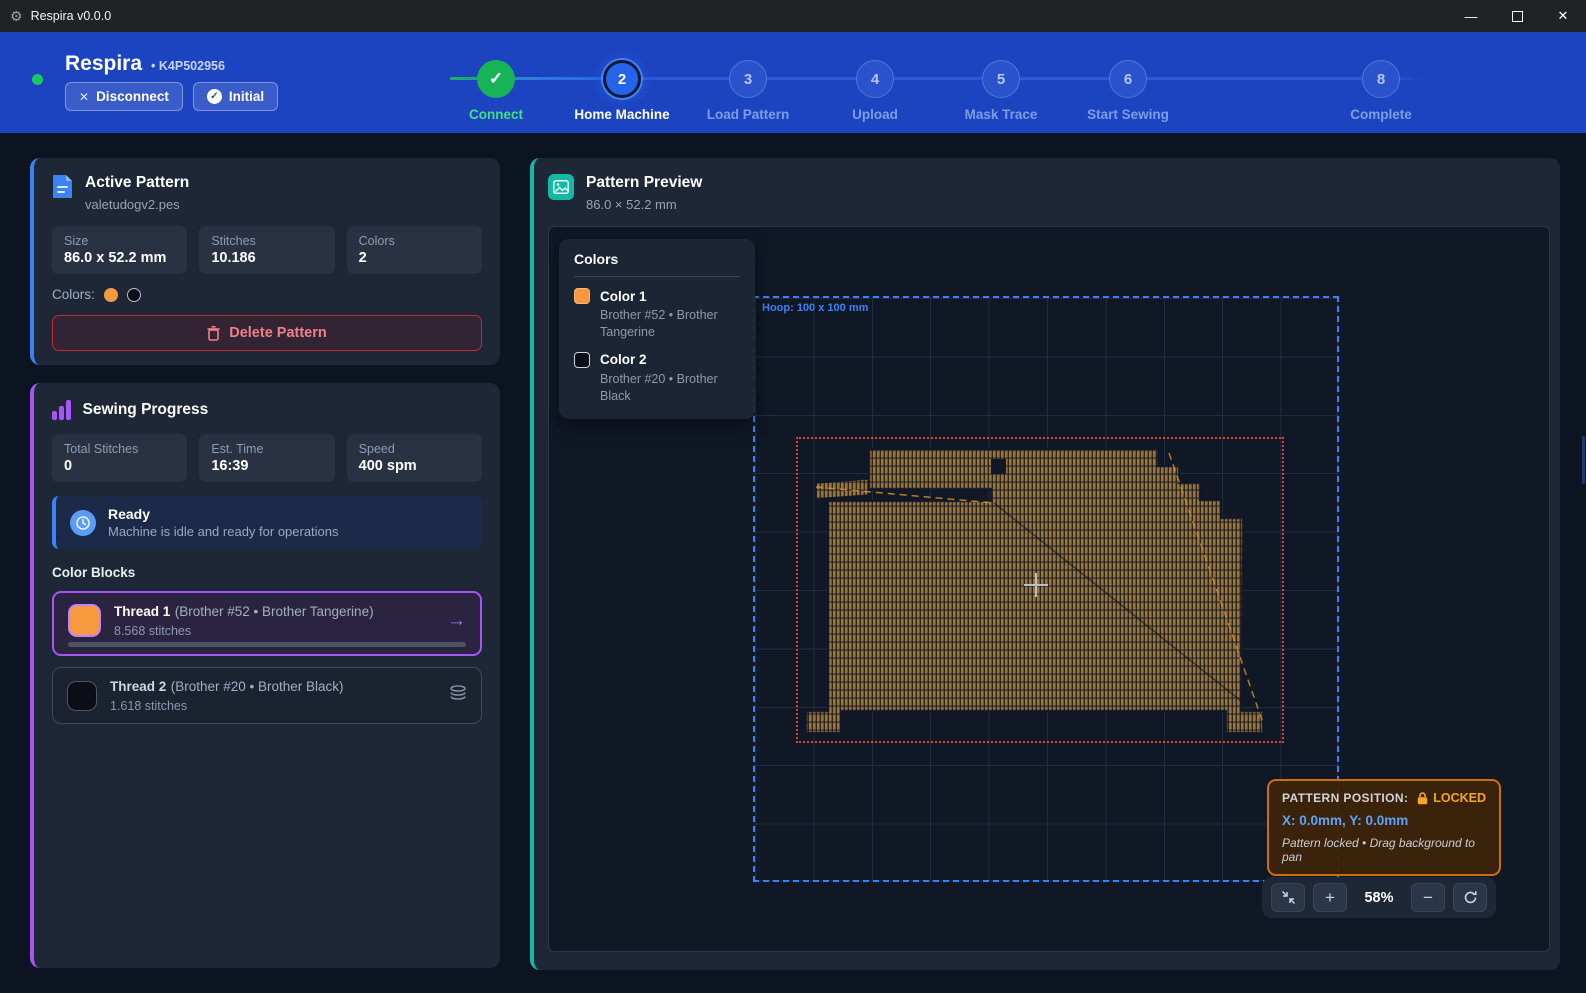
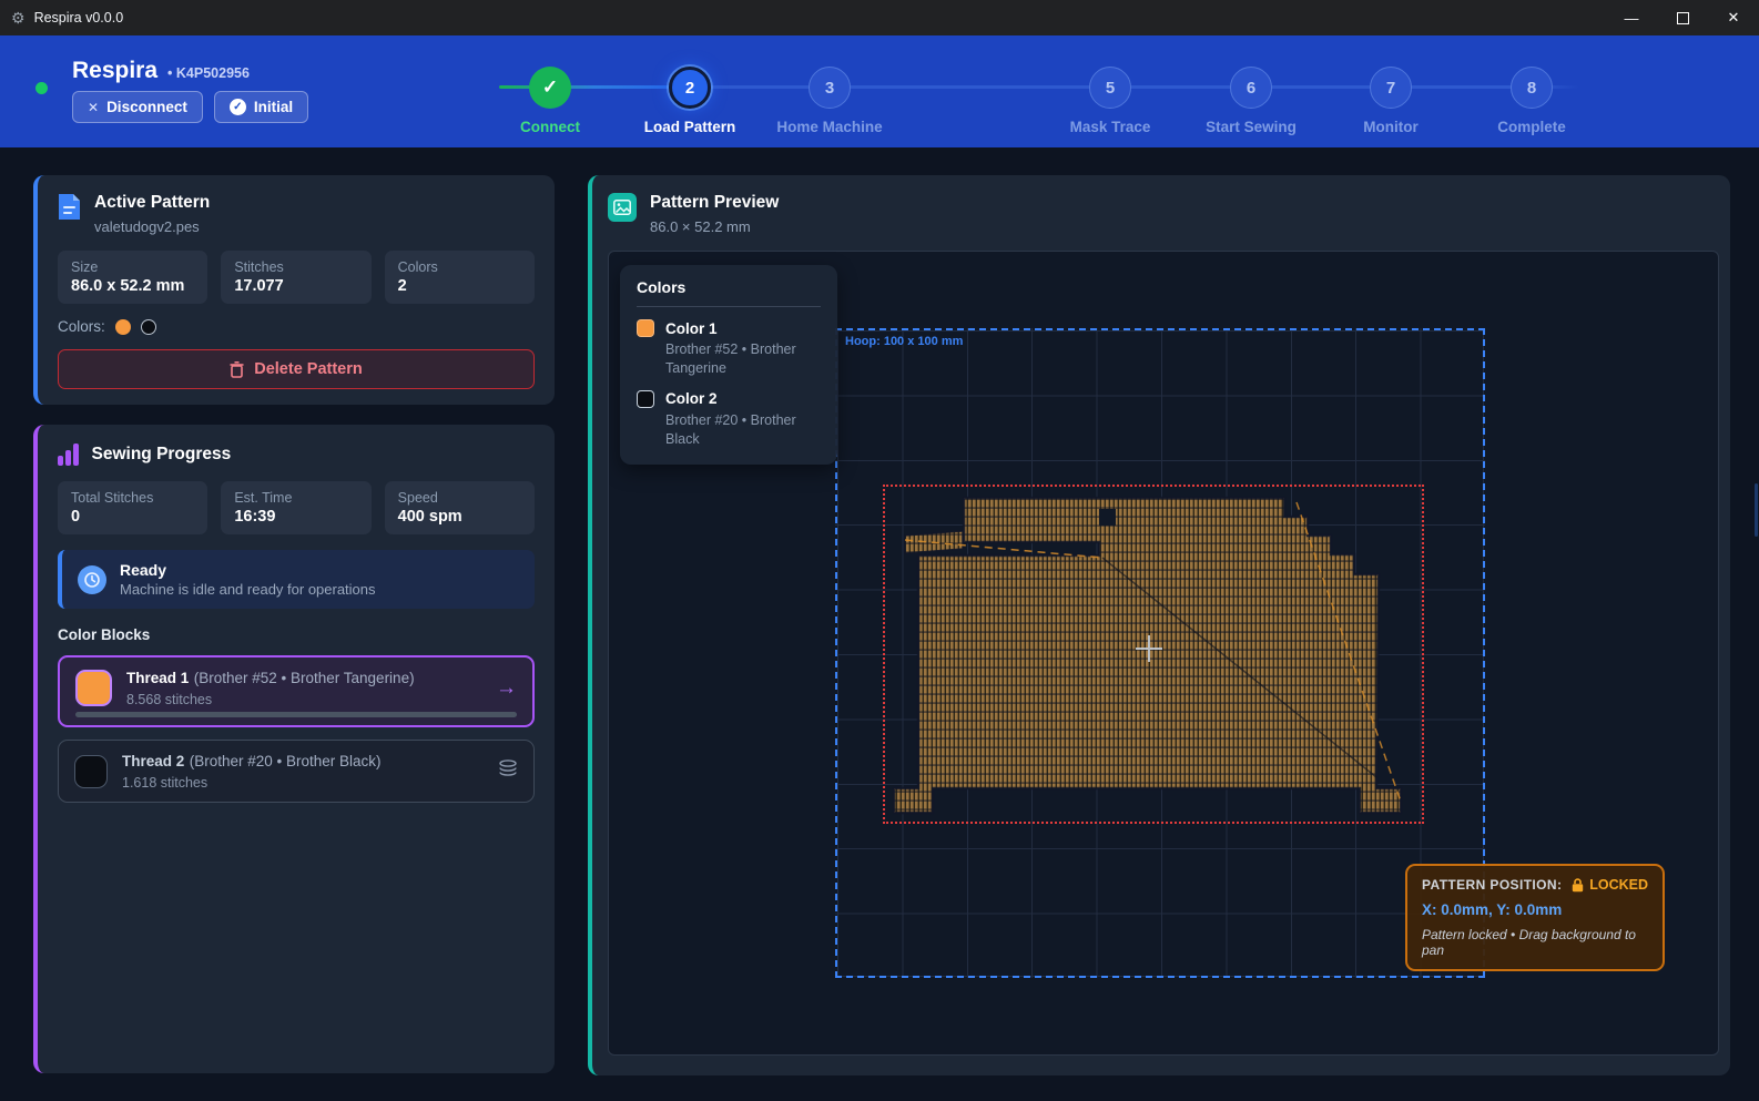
  ⚙
  Respira v0.0.0
  —
  ✕
  Respira
  • K4P502956
  ✕
  Disconnect
  ✓
  Initial
  ✓
  Connect
  2
- Home Machine
+ Load Pattern
  3
- Load Pattern
+ Home Machine
- 4
- Upload
  5
  Mask Trace
  6
  Start Sewing
+ 7
+ Monitor
  8
  Complete
  Active Pattern
  valetudogv2.pes
  Size
  86.0 x 52.2 mm
  Stitches
- 10.186
+ 17.077
  Colors
  2
  Colors:
  Delete Pattern
  Sewing Progress
  Total Stitches
  0
  Est. Time
  16:39
  Speed
  400 spm
  Ready
  Machine is idle and ready for operations
  Color Blocks
  Thread 1 (Brother #52 • Brother Tangerine)
  8.568 stitches
  →
  Thread 2 (Brother #20 • Brother Black)
  1.618 stitches
  Pattern Preview
  86.0 × 52.2 mm
  Hoop: 100 x 100 mm
  Colors
  Color 1
  Brother #52 • Brother Tangerine
  Color 2
  Brother #20 • Brother Black
  PATTERN POSITION:
  LOCKED
  X: 0.0mm, Y: 0.0mm
  Pattern locked • Drag background to pan
- +
- 58%
- −
